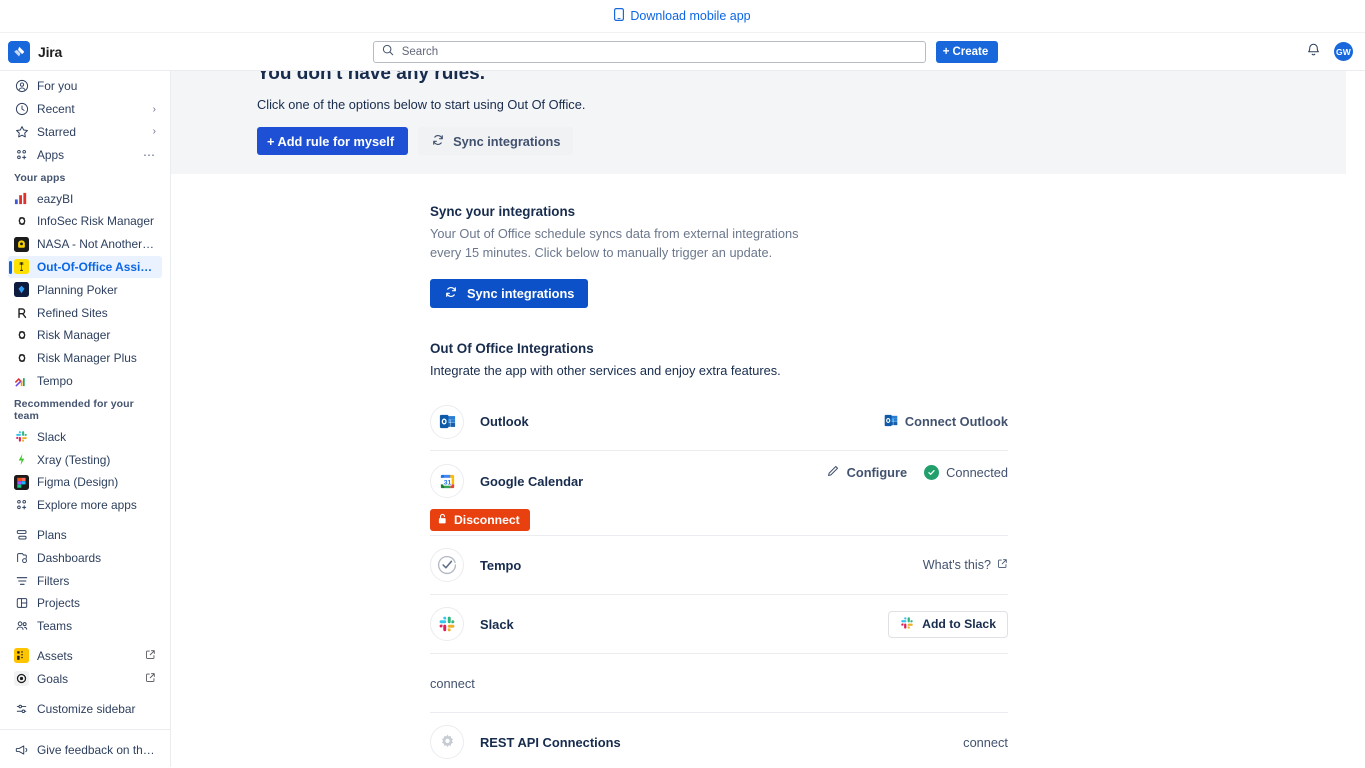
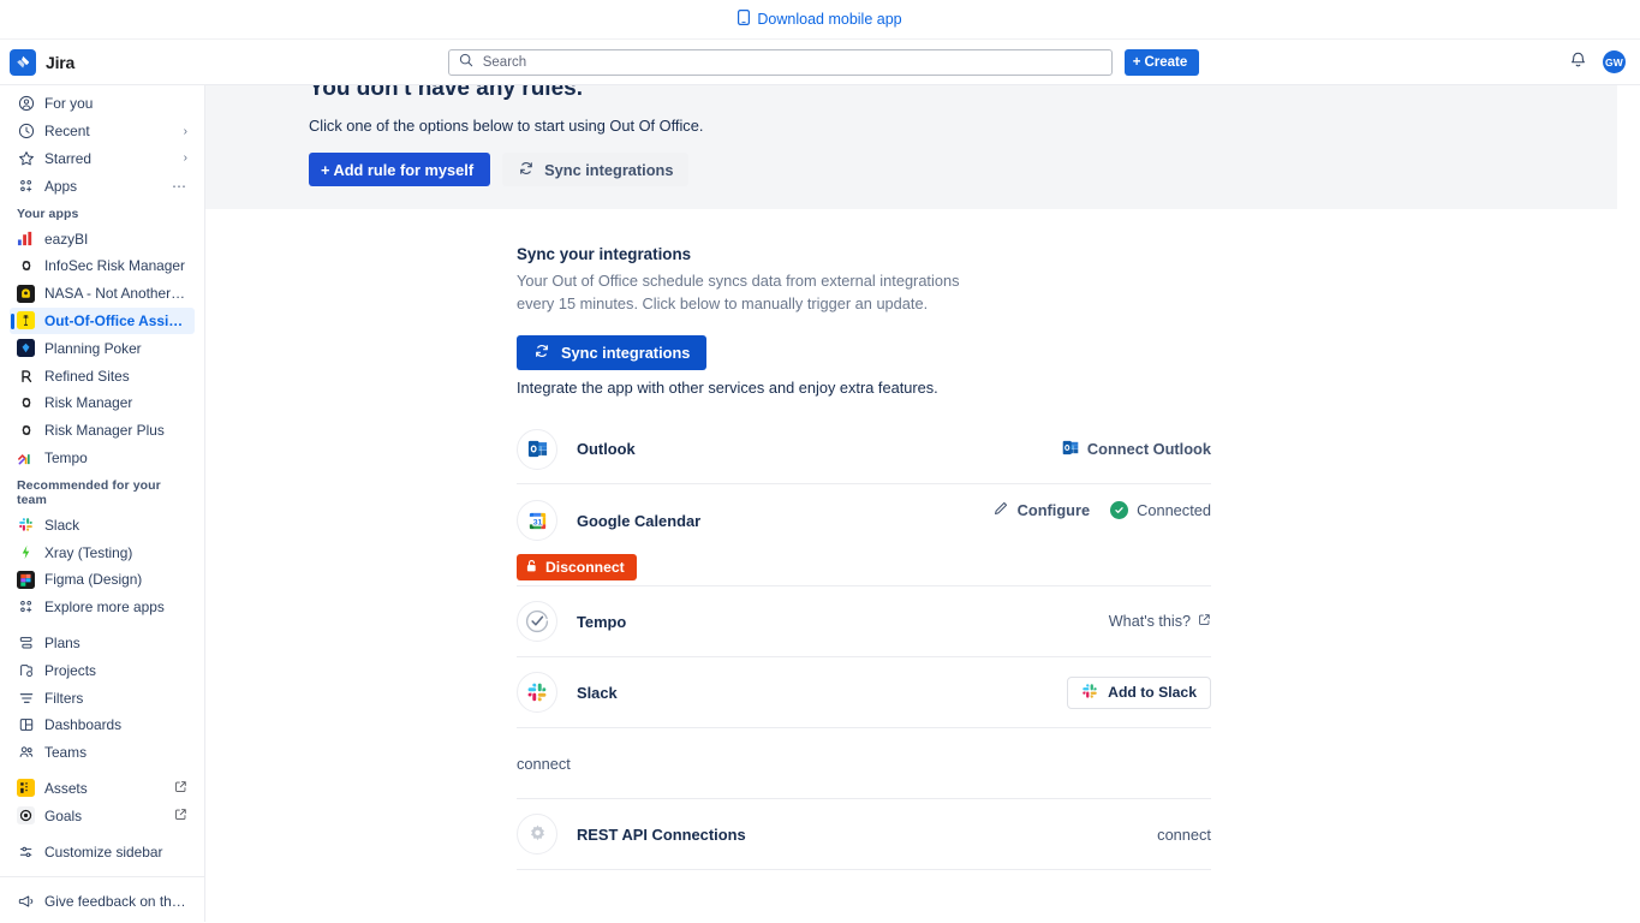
  Download mobile app
  Jira
  Search
  +
  Create
  GW
  For you
  Recent
  ›
  Starred
  ›
  Apps
  ⋯
  Your apps
  eazyBI
  InfoSec Risk Manager
  NASA - Not Another S.
  Out-Of-Office Assista
  Planning Poker
  Refined Sites
  Risk Manager
  Risk Manager Plus
  Tempo
  Recommended for your team
  Slack
  Xray (Testing)
  Figma (Design)
  Explore more apps
  Plans
- Dashboards
+ Projects
  Filters
- Projects
+ Dashboards
  Teams
  Assets
  Goals
  Customize sidebar
  Give feedback on the n
  You don't have any rules.
  Click one of the options below to start using Out Of Office.
  +
  Add rule for myself
  Sync integrations
  Sync your integrations
  Your Out of Office schedule syncs data from external integrations every 15 minutes. Click below to manually trigger an update.
  Sync integrations
- Out Of Office Integrations
  Integrate the app with other services and enjoy extra features.
  Outlook
  Connect Outlook
  Google Calendar
  Configure
  Connected
  Disconnect
  Tempo
  What's this?
  Slack
  Add to Slack
  connect
  REST API Connections
  connect
